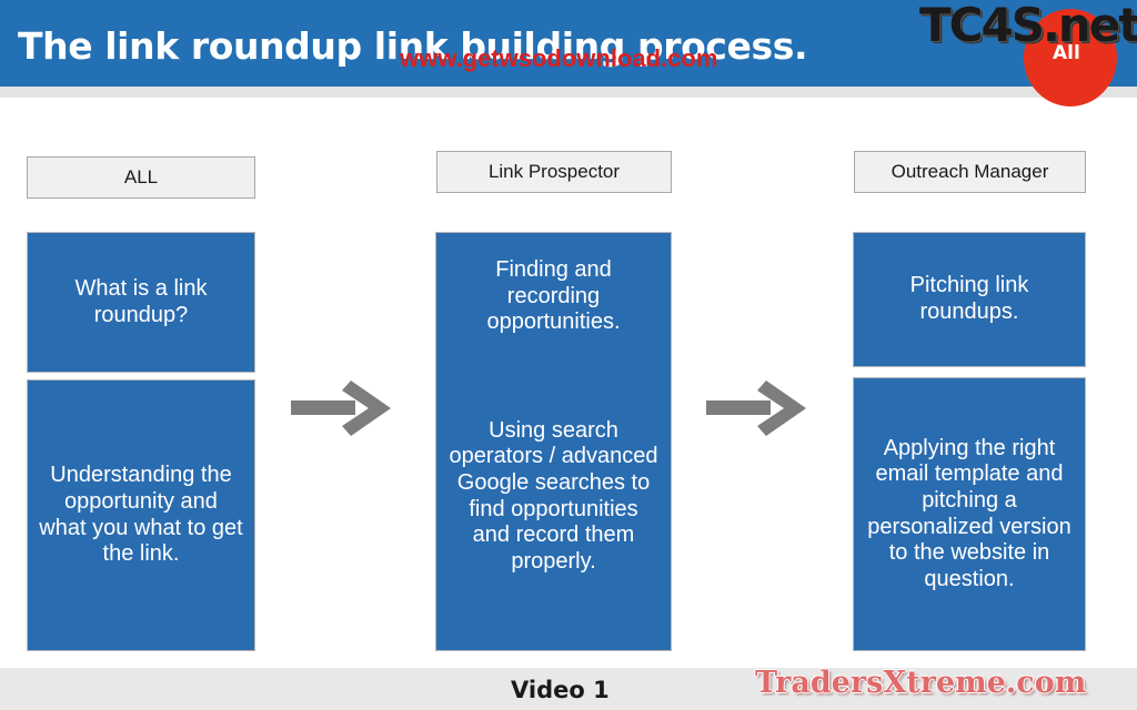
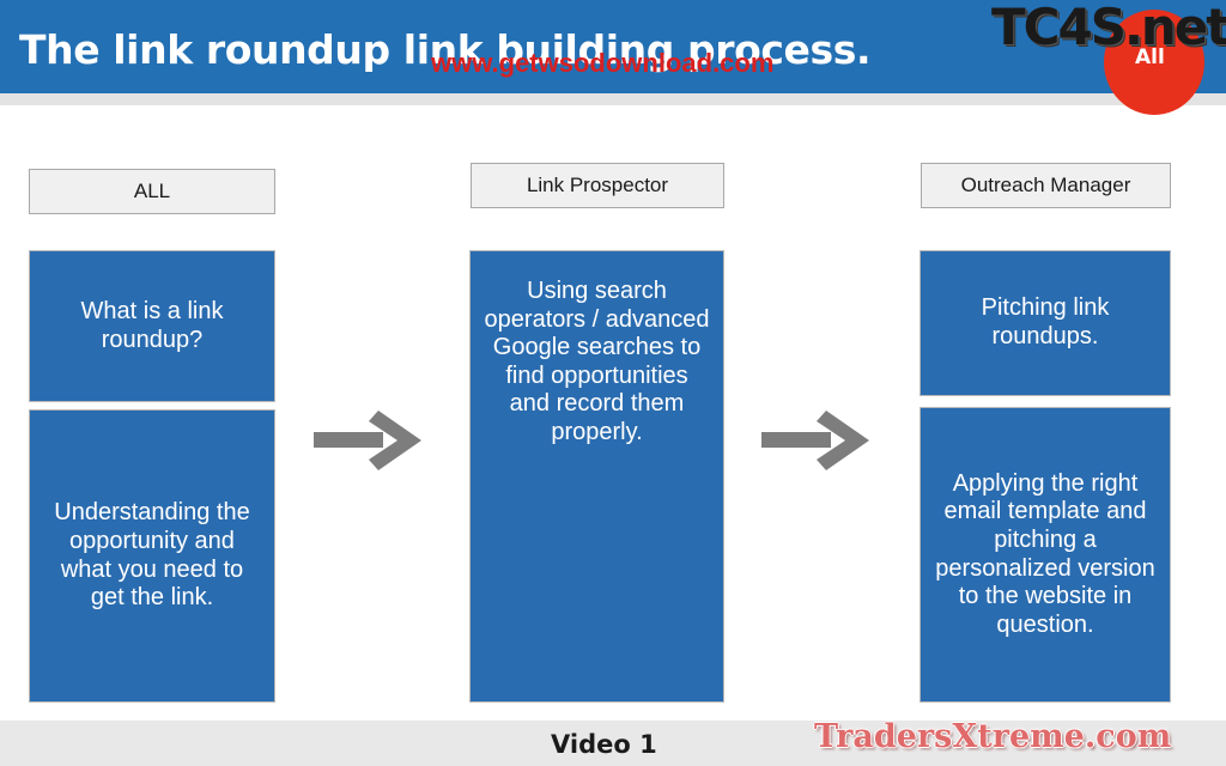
  The link roundup link building process.
  www.getwsodownload.com
  TC4S.net
  All
  ALL
  Link Prospector
  Outreach Manager
  What is a link roundup?
- Understanding the opportunity and what you what to get the link.
+ Understanding the opportunity and what you need to get the link.
- Finding and recording opportunities.
  Using search operators / advanced Google searches to find opportunities and record them properly.
  Pitching link roundups.
  Applying the right email template and pitching a personalized version to the website in question.
  Video 1
  TradersXtreme.com
